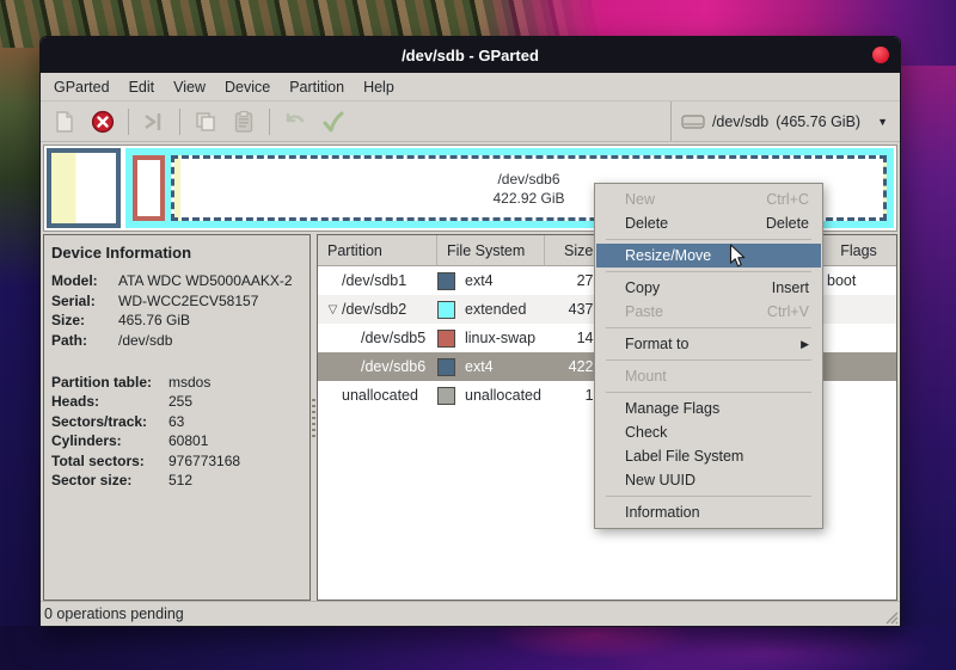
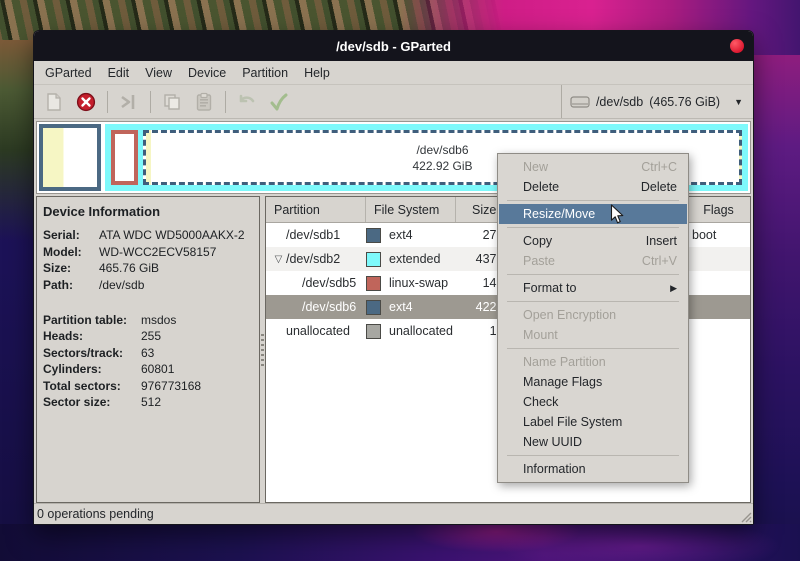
  /dev/sdb - GParted
  GParted
  Edit
  View
  Device
  Partition
  Help
  /dev/sdb
  (465.76 GiB)
  ▼
  /dev/sdb6
  422.92 GiB
  Device Information
- Model:
+ Serial:
  ATA WDC WD5000AAKX-2
- Serial:
+ Model:
  WD-WCC2ECV58157
  Size:
  465.76 GiB
  Path:
  /dev/sdb
  Partition table:
  msdos
  Heads:
  255
  Sectors/track:
  63
  Cylinders:
  60801
  Total sectors:
  976773168
  Sector size:
  512
  Partition
  File System
  Size
  Flags
  /dev/sdb1
  ext4
  boot
  ▽
  /dev/sdb2
  extended
  437
  /dev/sdb5
  linux-swap
  /dev/sdb6
  ext4
  422
  unallocated
  unallocated
  0 operations pending
  New
  Ctrl+C
  Delete
  Delete
  Resize/Move
  Copy
  Insert
  Paste
  Ctrl+V
  Format to
  ▶
+ Open Encryption
  Mount
+ Name Partition
  Manage Flags
  Check
  Label File System
  New UUID
  Information
